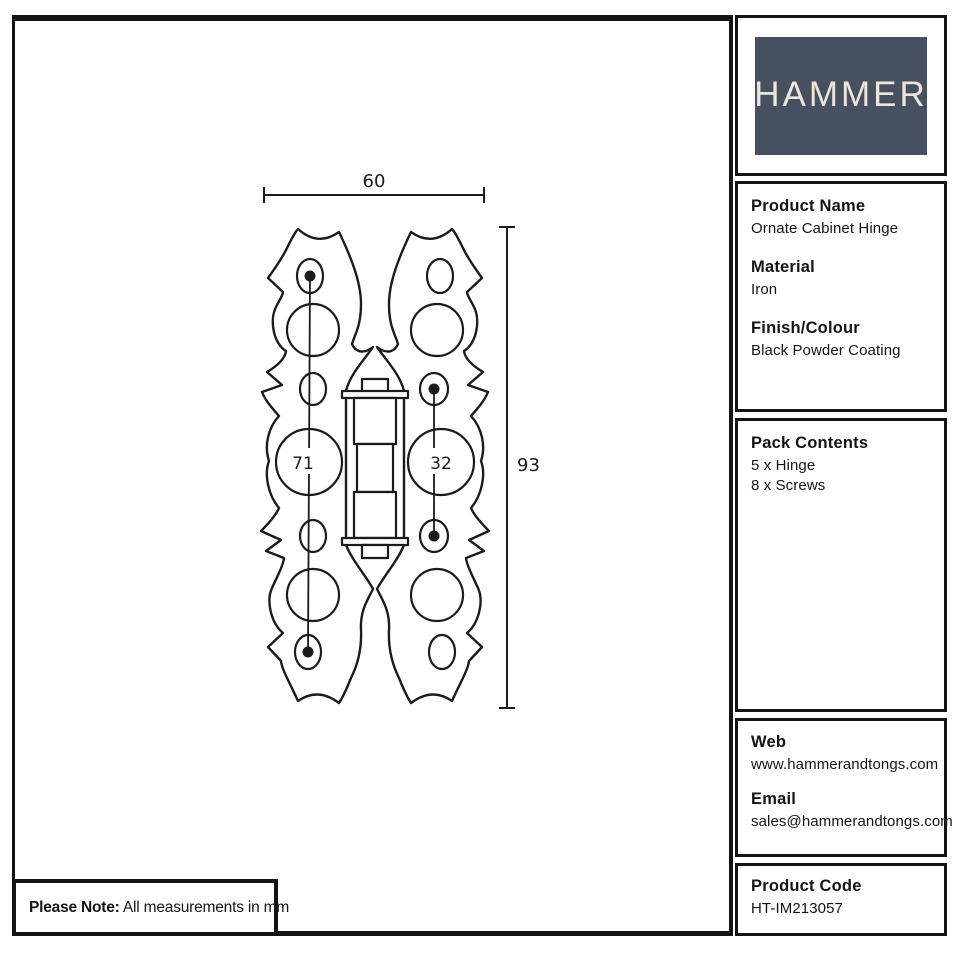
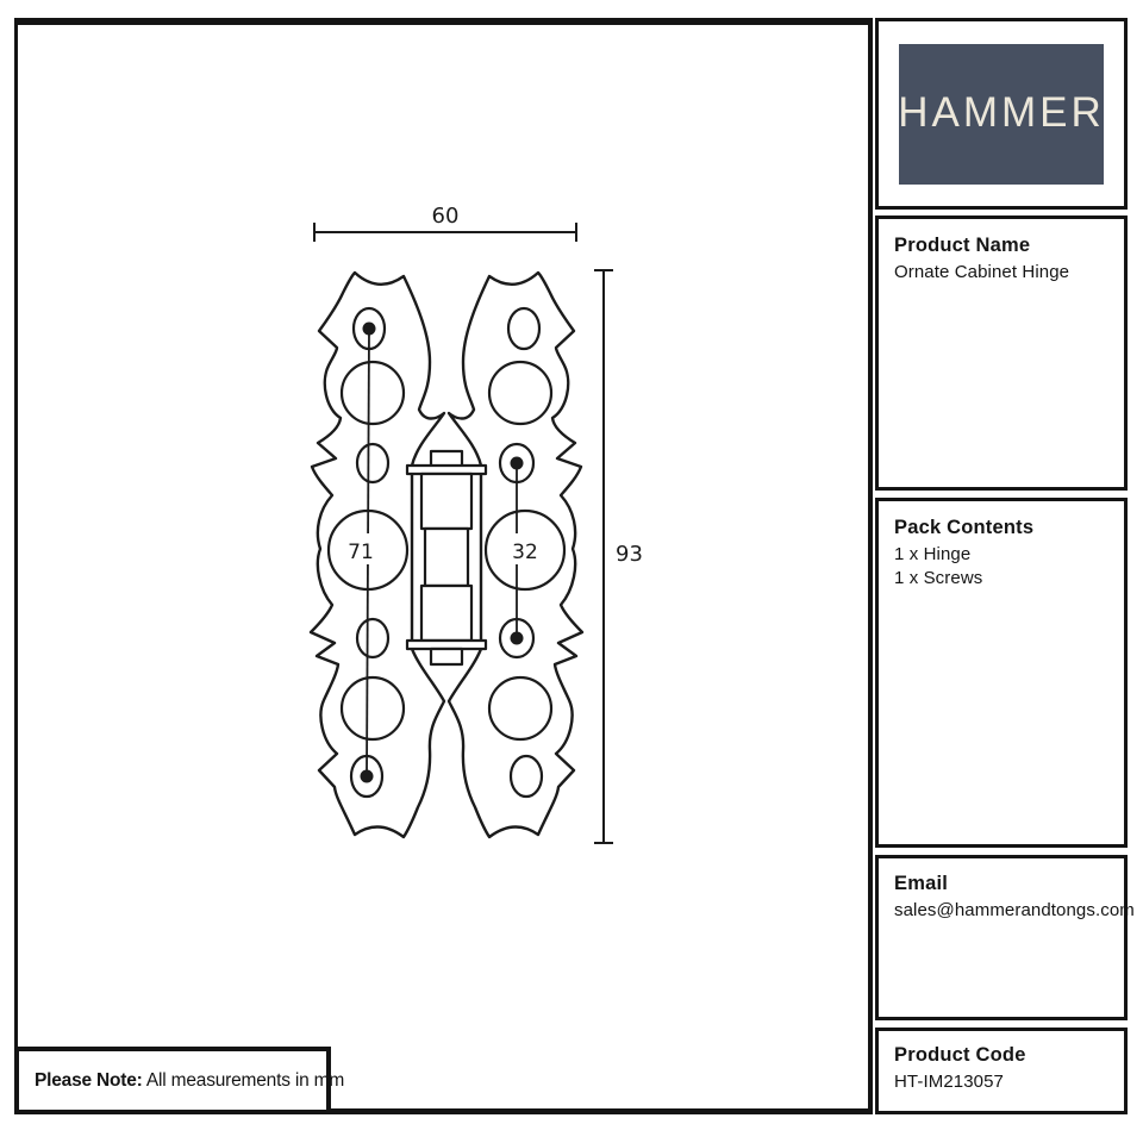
  60
  93
  71
  32
  Please Note: All measurements in mm
  HAMMER
  Product Name
  Ornate Cabinet Hinge
- Material
- Iron
- Finish/Colour
- Black Powder Coating
  Pack Contents
- 5 x Hinge
+ 1 x Hinge
- 8 x Screws
+ 1 x Screws
- Web
- www.hammerandtongs.com
  Email
  sales@hammerandtongs.com
  Product Code
  HT-IM213057
